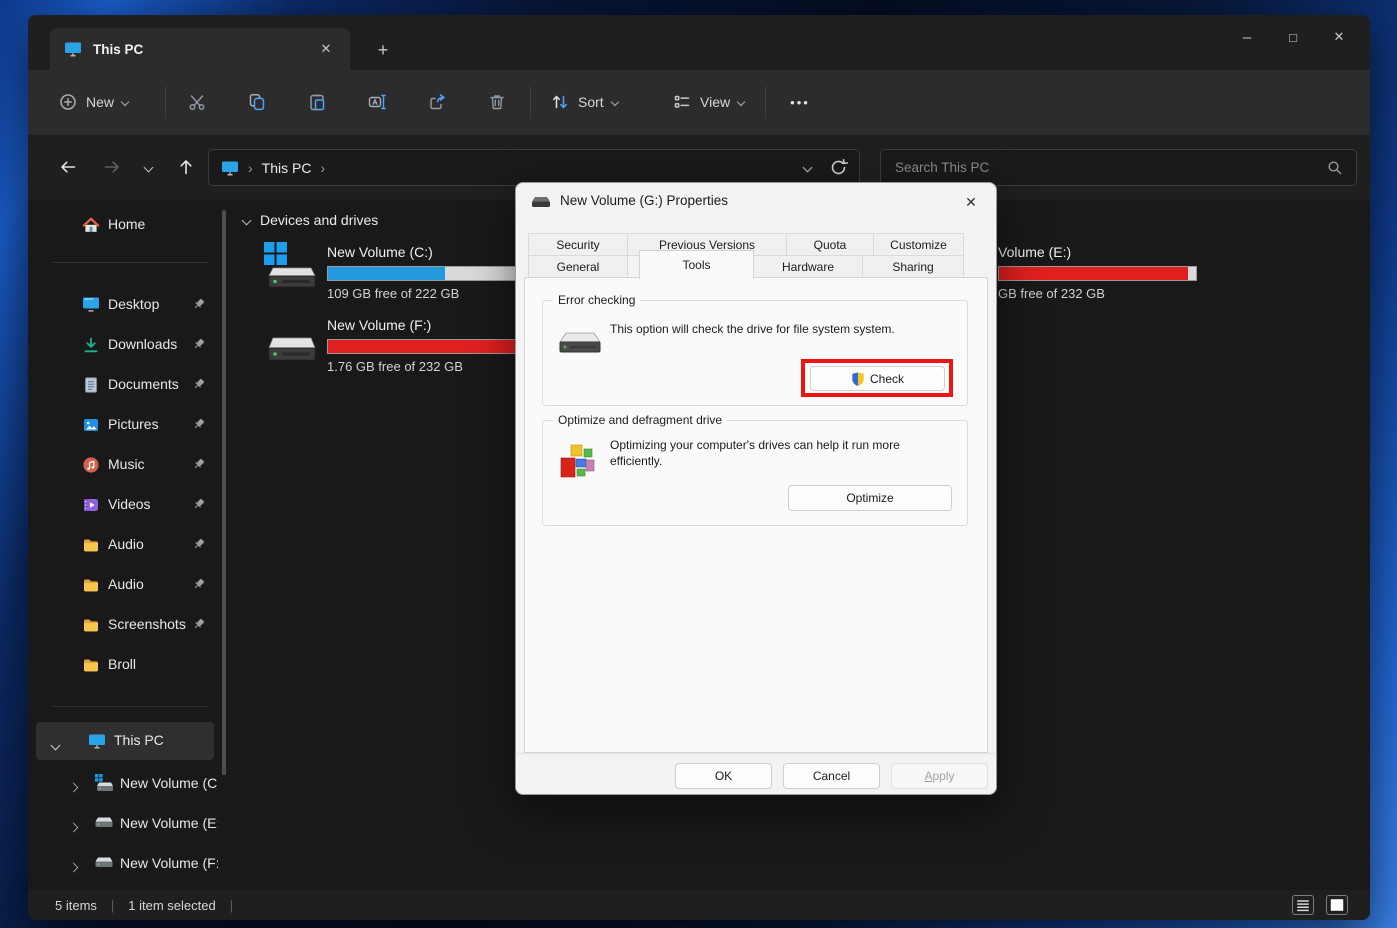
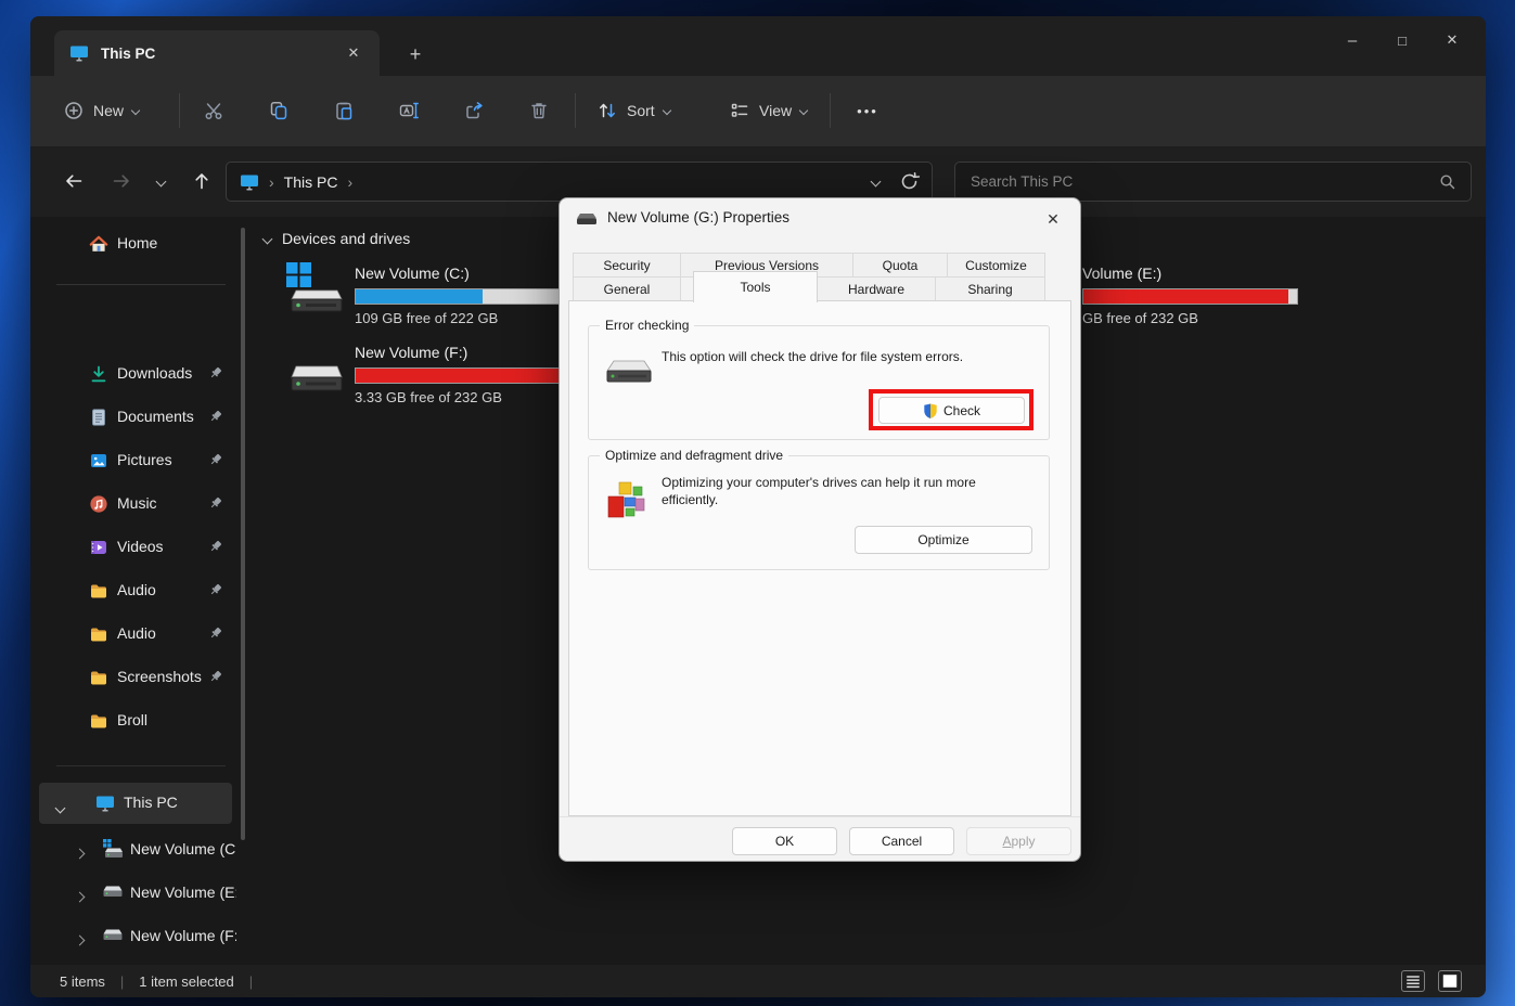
  This PC
  ✕
  +
  –
  □
  ✕
  New
  Sort
  View
  •••
  ›
  This PC
  ›
  Search This PC
  Home
- Desktop
  Downloads
  Documents
  Pictures
  Music
  Videos
  Audio
  Audio
  Screenshots
  Broll
  This PC
  New Volume (C
  New Volume (E
  New Volume (F:
  Devices and drives
  New Volume (C:)
  109 GB free of 222 GB
  New Volume (F:)
- 1.76 GB free of 232 GB
+ 3.33 GB free of 232 GB
  Volume (E:)
  GB free of 232 GB
  5 items
  |
  1 item selected
  |
  New Volume (G:) Properties
  ✕
  Security
  Previous Versions
  Quota
  Customize
  General
  Tools
  Hardware
  Sharing
  Error checking
- This option will check the drive for file system system.
+ This option will check the drive for file system errors.
  Check
  Optimize and defragment drive
  Optimizing your computer's drives can help it run more efficiently.
  Optimize
  OK
  Cancel
  A
  pply
